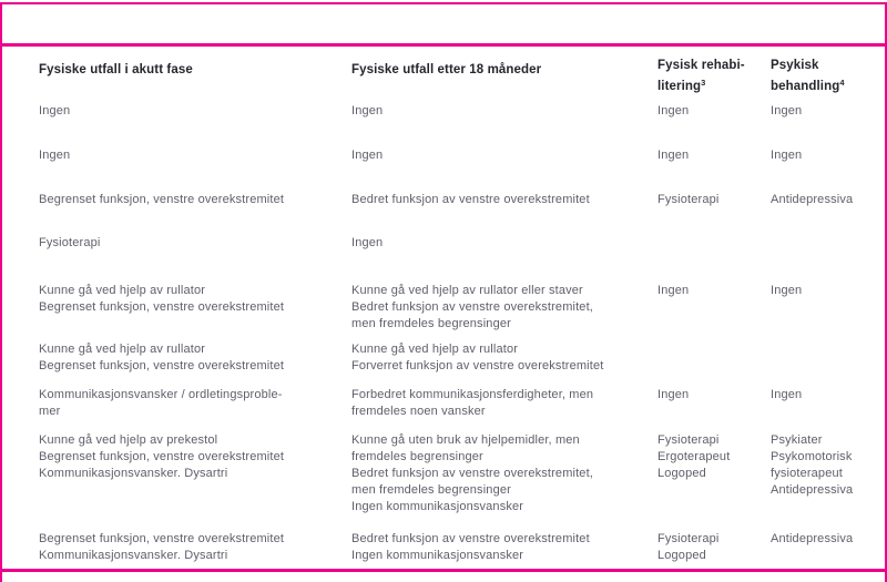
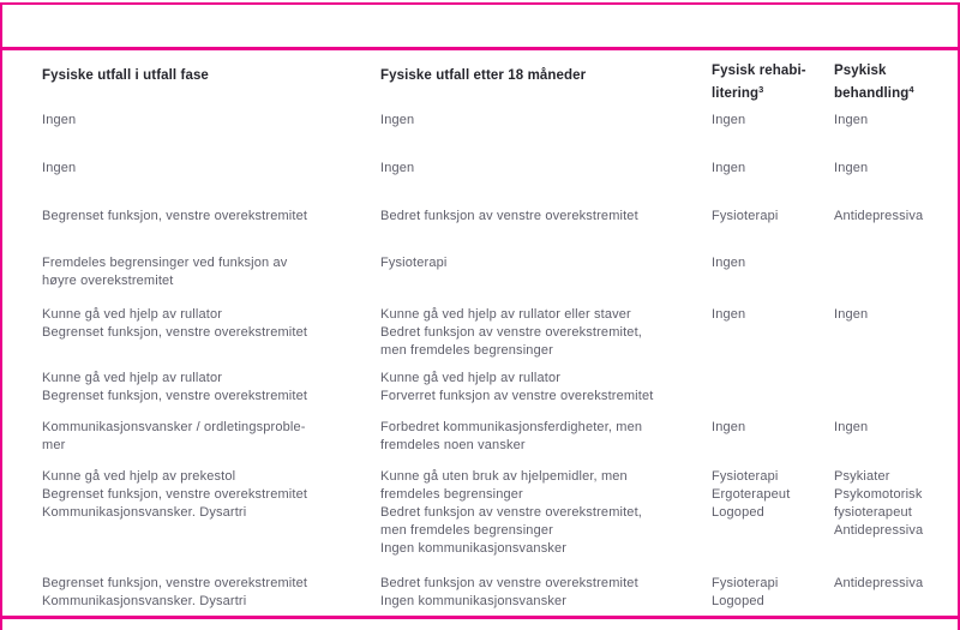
- Fysiske utfall i akutt fase
+ Fysiske utfall i utfall fase
  Fysiske utfall etter 18 måneder
  Fysisk rehabi-
  litering3
  Psykisk
  behandling4
  Ingen
  Ingen
  Ingen
  Ingen
  Ingen
  Ingen
  Ingen
  Ingen
  Begrenset funksjon, venstre overekstremitet
  Bedret funksjon av venstre overekstremitet
  Fysioterapi
  Antidepressiva
+ Fremdeles begrensinger ved funksjon av
+ høyre overekstremitet
  Fysioterapi
  Ingen
  Kunne gå ved hjelp av rullator
  Begrenset funksjon, venstre overekstremitet
  Kunne gå ved hjelp av rullator eller staver
  Bedret funksjon av venstre overekstremitet,
  men fremdeles begrensinger
  Ingen
  Ingen
  Kunne gå ved hjelp av rullator
  Begrenset funksjon, venstre overekstremitet
  Kunne gå ved hjelp av rullator
  Forverret funksjon av venstre overekstremitet
  Kommunikasjonsvansker / ordletingsproble-
  mer
  Forbedret kommunikasjonsferdigheter, men
  fremdeles noen vansker
  Ingen
  Ingen
  Kunne gå ved hjelp av prekestol
  Begrenset funksjon, venstre overekstremitet
  Kommunikasjonsvansker. Dysartri
  Kunne gå uten bruk av hjelpemidler, men
  fremdeles begrensinger
  Bedret funksjon av venstre overekstremitet,
  men fremdeles begrensinger
  Ingen kommunikasjonsvansker
  Fysioterapi
  Ergoterapeut
  Logoped
  Psykiater
  Psykomotorisk
  fysioterapeut
  Antidepressiva
  Begrenset funksjon, venstre overekstremitet
  Kommunikasjonsvansker. Dysartri
  Bedret funksjon av venstre overekstremitet
  Ingen kommunikasjonsvansker
  Fysioterapi
  Logoped
  Antidepressiva
